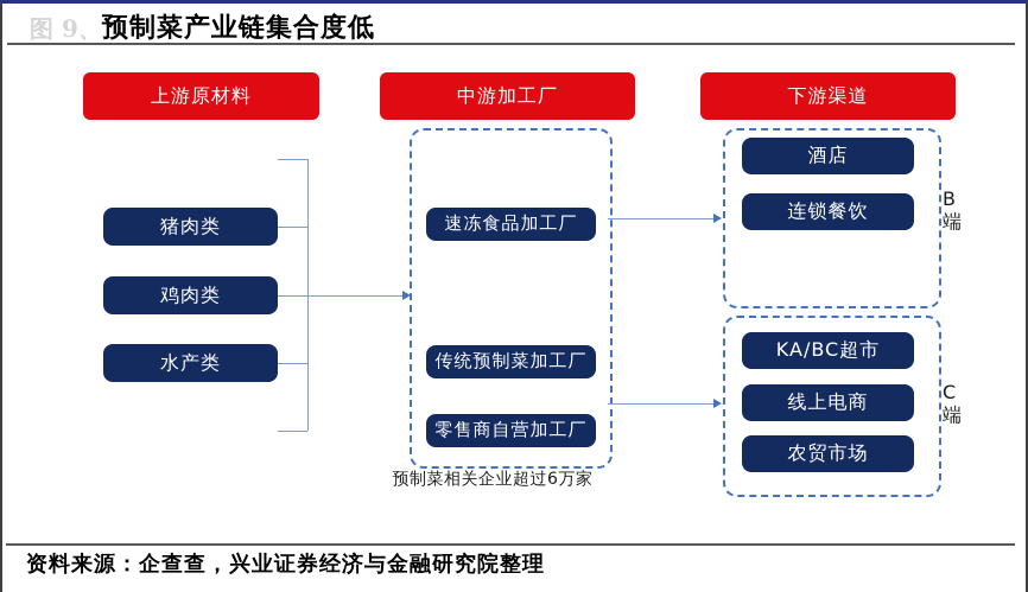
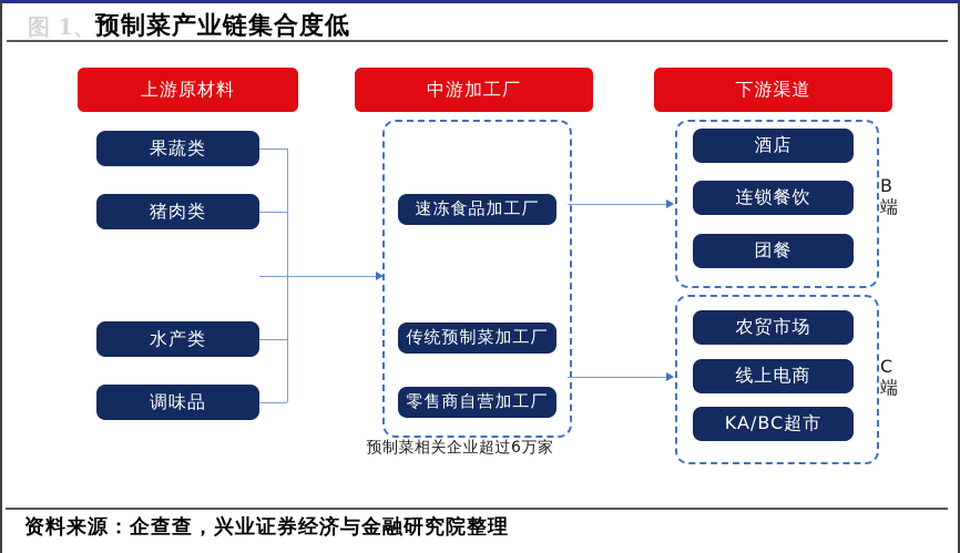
- 图 9、
+ 图 1、
  预制菜产业链集合度低
  上游原材料
  中游加工厂
  下游渠道
+ 果蔬类
  猪肉类
- 鸡肉类
  水产类
+ 调味品
  速冻食品加工厂
  传统预制菜加工厂
  零售商自营加工厂
  预制菜相关企业超过6万家
  酒店
  连锁餐饮
+ 团餐
  B
  端
- KA/BC超市
+ 农贸市场
  线上电商
- 农贸市场
+ KA/BC超市
  C
  端
  资料来源：企查查，兴业证券经济与金融研究院整理
